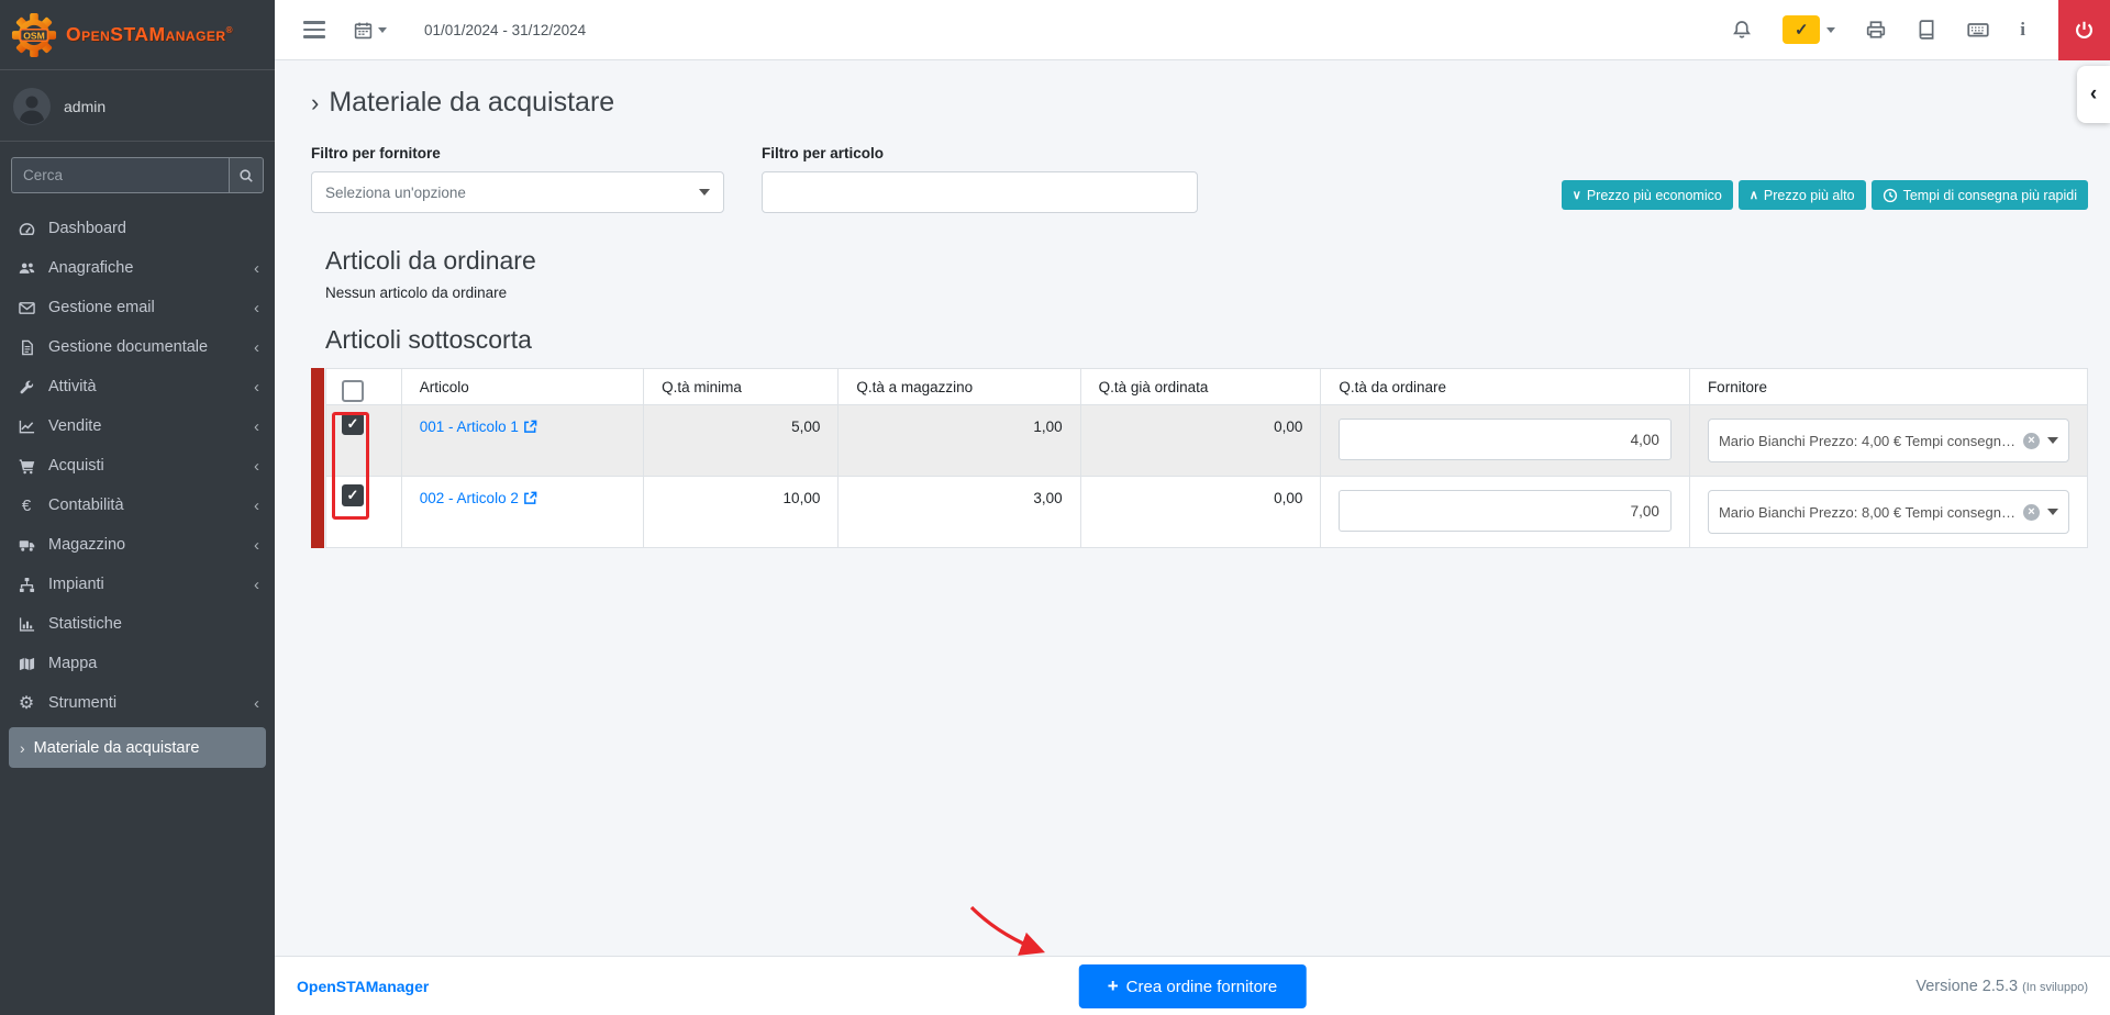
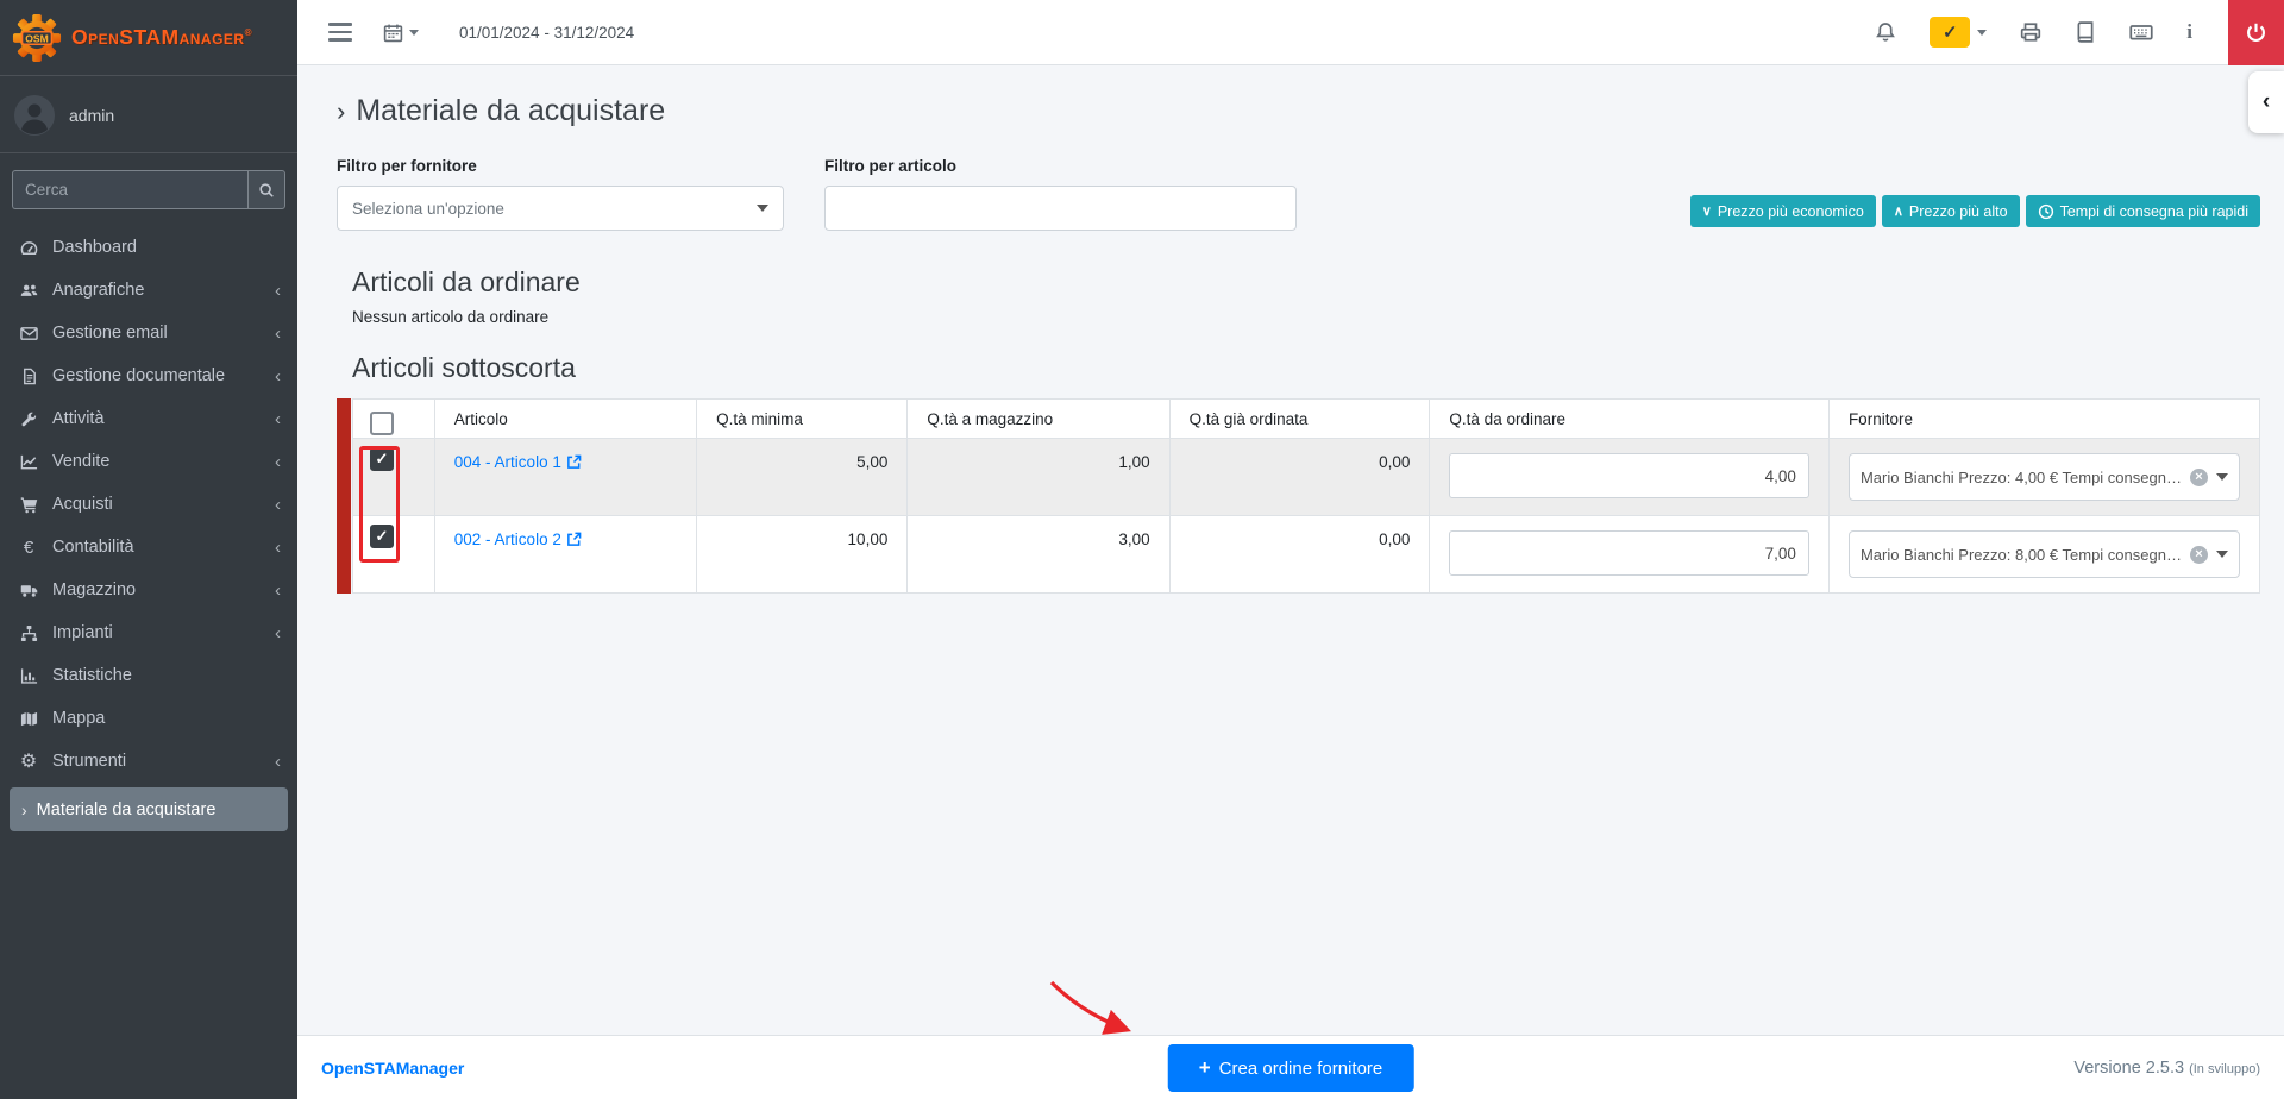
  OSM
  OpenSTAManager®
  admin
  Cerca
  Dashboard
  Anagrafiche
  ‹
  Gestione email
  ‹
  Gestione documentale
  ‹
  Attività
  ‹
  Vendite
  ‹
  Acquisti
  ‹
  €
  Contabilità
  ‹
  Magazzino
  ‹
  Impianti
  ‹
  Statistiche
  Mappa
  ⚙
  Strumenti
  ‹
  ›
  Materiale da acquistare
  01/01/2024 - 31/12/2024
  ✓
  i
  ›
  Materiale da acquistare
  Filtro per fornitore
  Seleziona un'opzione
  Filtro per articolo
  ∨
  Prezzo più economico
  ∧
  Prezzo più alto
  Tempi di consegna più rapidi
  Articoli da ordinare
  Nessun articolo da ordinare
  Articoli sottoscorta
  	Articolo	Q.tà minima	Q.tà a magazzino	Q.tà già ordinata	Q.tà da ordinare	Fornitore
- ✓	001 - Articolo 1	5,00	1,00	0,00	4,00	Mario Bianchi Prezzo: 4,00 € Tempi consegn… ×
+ ✓	004 - Articolo 1	5,00	1,00	0,00	4,00	Mario Bianchi Prezzo: 4,00 € Tempi consegn… ×
  ✓	002 - Articolo 2	10,00	3,00	0,00	7,00	Mario Bianchi Prezzo: 8,00 € Tempi consegn… ×
  OpenSTAManager
  +
  Crea ordine fornitore
  Versione 2.5.3 (In sviluppo)
  ‹
